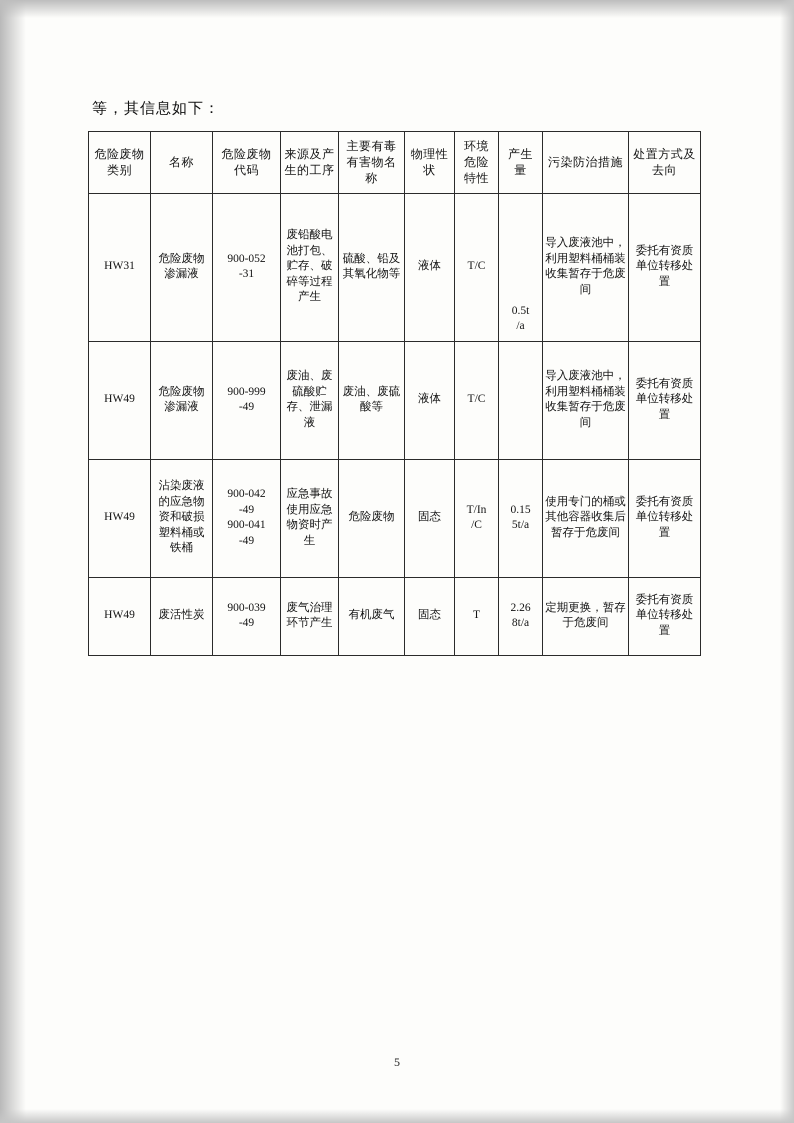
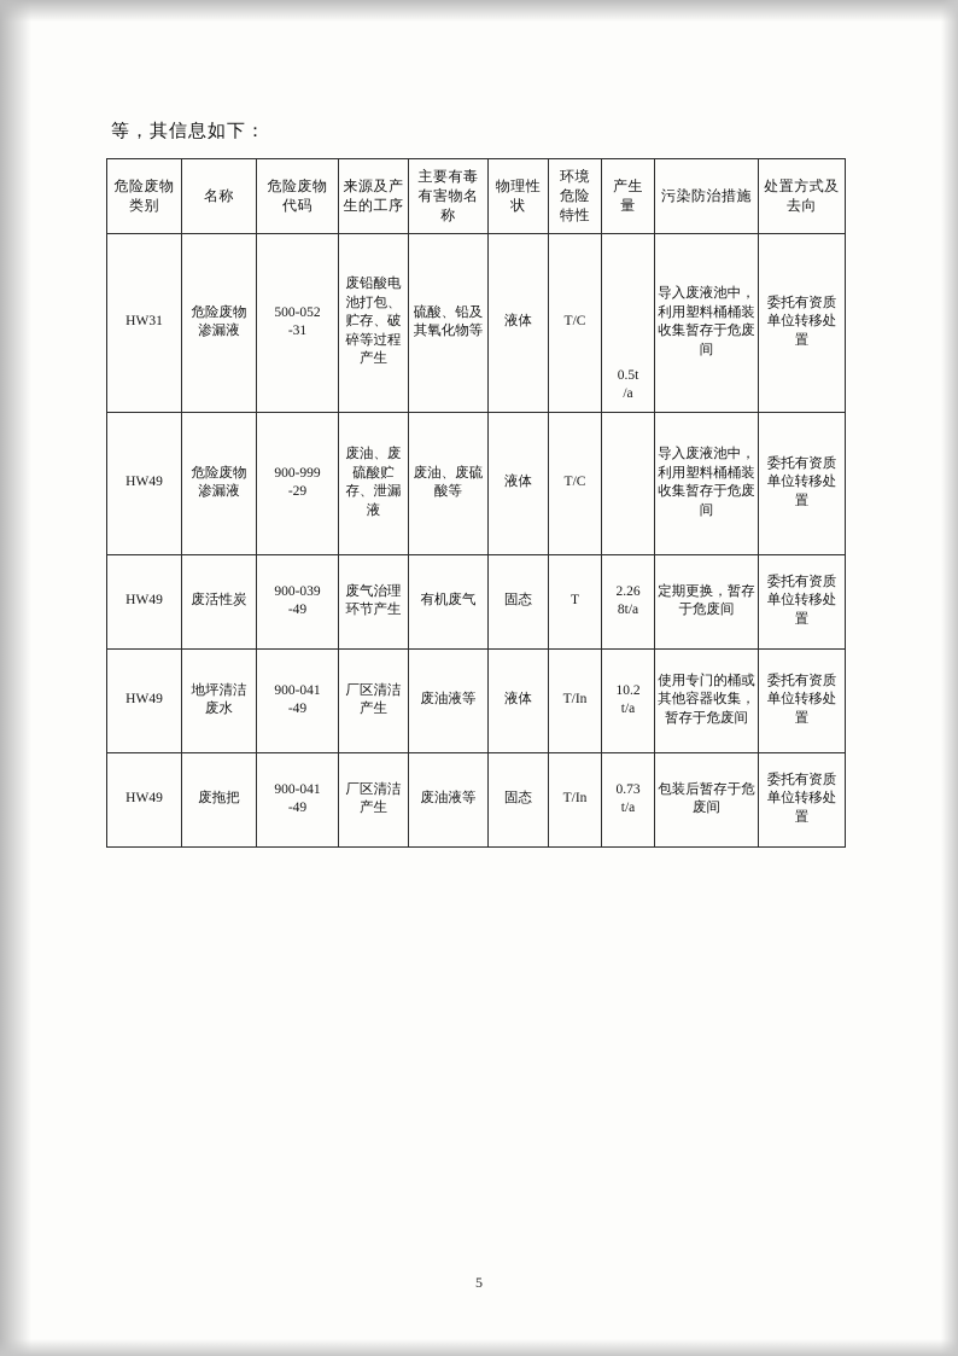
  等，其信息如下：
  危险废物类别	名称	危险废物代码	来源及产生的工序	主要有毒有害物名称	物理性状	环境危险特性	产生量	污染防治措施	处置方式及去向
- HW31	危险废物渗漏液	900-052 -31	废铅酸电池打包、贮存、破碎等过程产生	硫酸、铅及其氧化物等	液体	T/C	0.5t /a	导入废液池中，利用塑料桶桶装收集暂存于危废间	委托有资质单位转移处置
+ HW31	危险废物渗漏液	500-052 -31	废铅酸电池打包、贮存、破碎等过程产生	硫酸、铅及其氧化物等	液体	T/C	0.5t /a	导入废液池中，利用塑料桶桶装收集暂存于危废间	委托有资质单位转移处置
- HW49	危险废物渗漏液	900-999 -49	废油、废硫酸贮存、泄漏液	废油、废硫酸等	液体	T/C		导入废液池中，利用塑料桶桶装收集暂存于危废间	委托有资质单位转移处置
+ HW49	危险废物渗漏液	900-999 -29	废油、废硫酸贮存、泄漏液	废油、废硫酸等	液体	T/C		导入废液池中，利用塑料桶桶装收集暂存于危废间	委托有资质单位转移处置
- HW49	沾染废液的应急物资和破损塑料桶或铁桶	900-042 -49 900-041 -49	应急事故使用应急物资时产生	危险废物	固态	T/In /C	0.15 5t/a	使用专门的桶或其他容器收集后暂存于危废间	委托有资质单位转移处置
  HW49	废活性炭	900-039 -49	废气治理环节产生	有机废气	固态	T	2.26 8t/a	定期更换，暂存于危废间	委托有资质单位转移处置
+ HW49	地坪清洁废水	900-041 -49	厂区清洁产生	废油液等	液体	T/In	10.2 t/a	使用专门的桶或其他容器收集，暂存于危废间	委托有资质单位转移处置
+ HW49	废拖把	900-041 -49	厂区清洁产生	废油液等	固态	T/In	0.73 t/a	包装后暂存于危废间	委托有资质单位转移处置
  5
